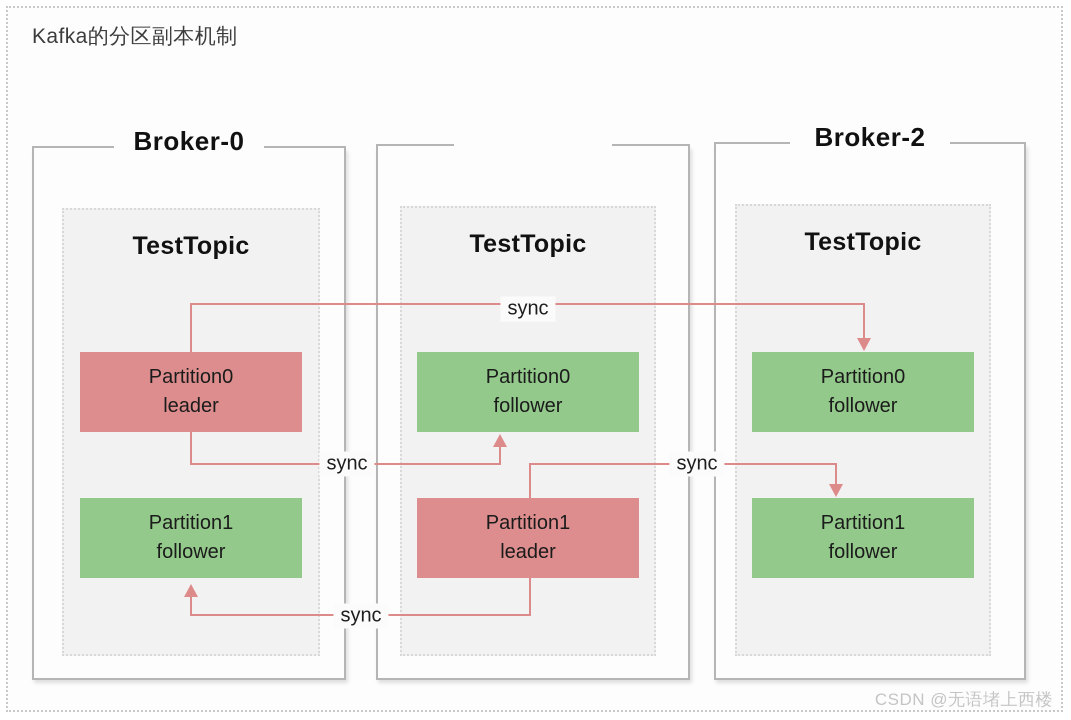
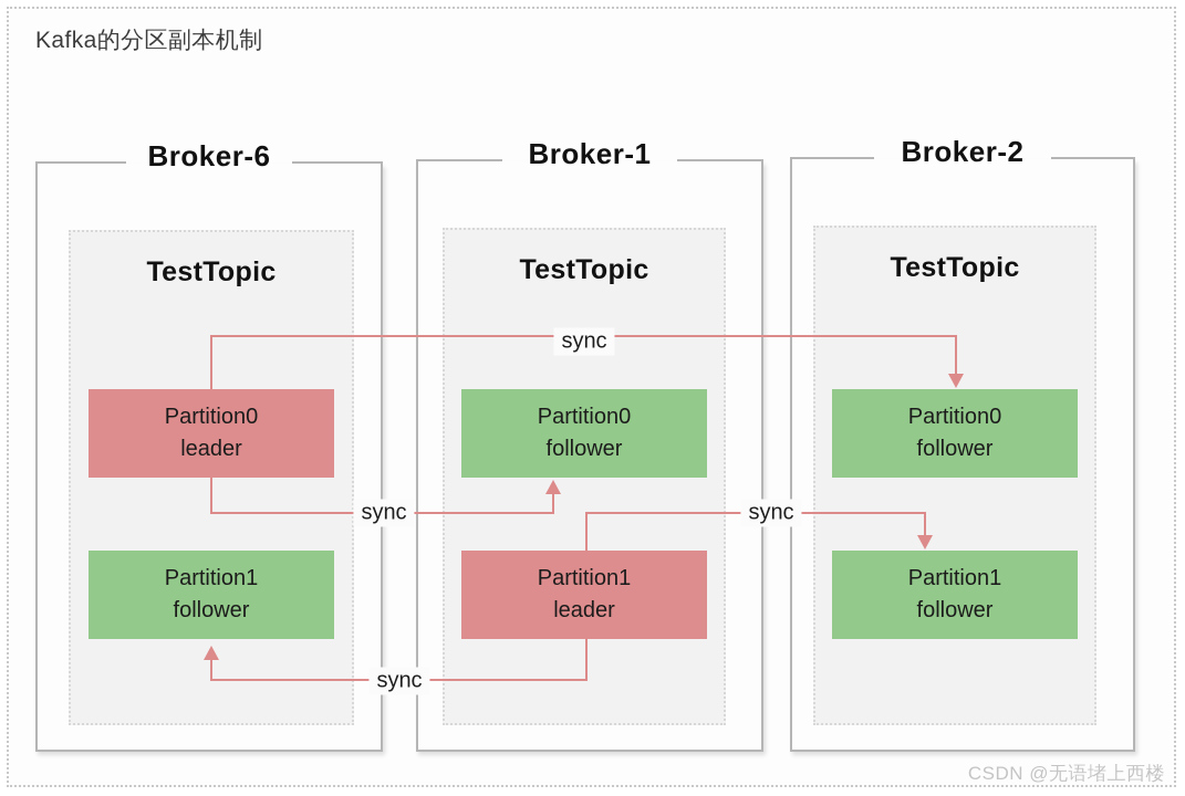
  Kafka的分区副本机制
- Broker-0
+ Broker-6
  TestTopic
  Partition0
  leader
  Partition1
  follower
+ Broker-1
  TestTopic
  Partition0
  follower
  Partition1
  leader
  Broker-2
  TestTopic
  Partition0
  follower
  Partition1
  follower
  sync
  sync
  sync
  sync
  CSDN @无语堵上西楼
